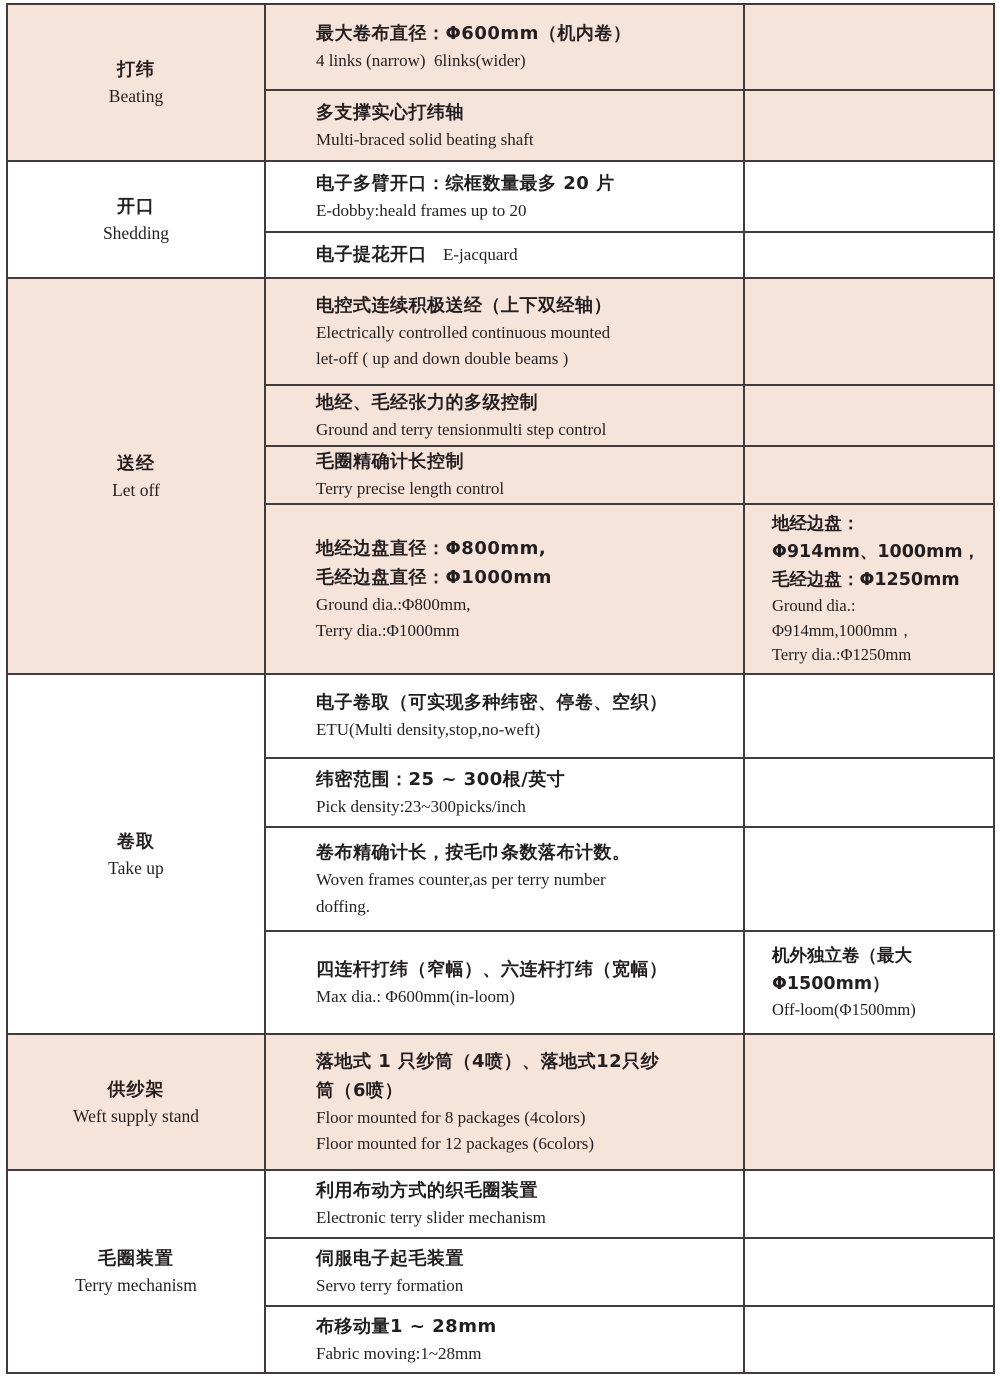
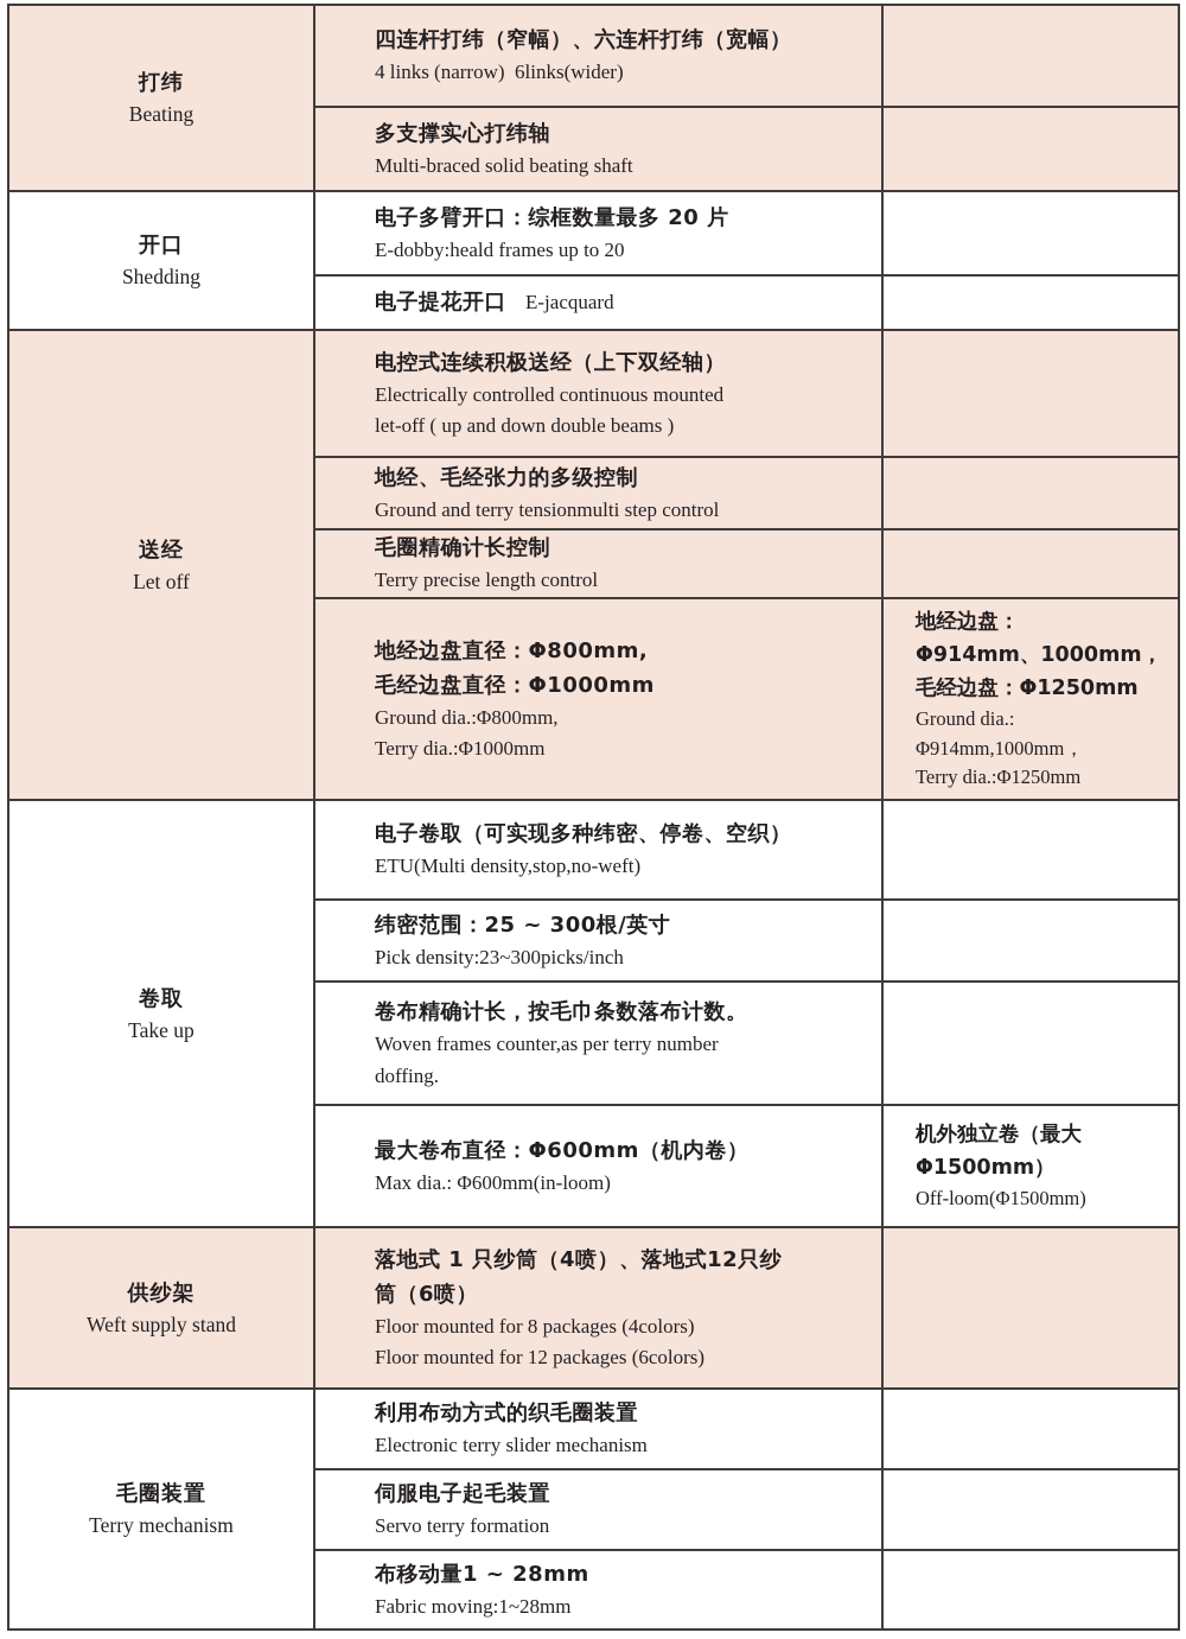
- 打纬 Beating	最大卷布直径：Φ600mm（机内卷） 4 links (narrow) 6links(wider)
+ 打纬 Beating	四连杆打纬（窄幅）、六连杆打纬（宽幅） 4 links (narrow) 6links(wider)
  多支撑实心打纬轴 Multi-braced solid beating shaft
  开口 Shedding	电子多臂开口：综框数量最多 20 片 E-dobby:heald frames up to 20
  电子提花开口 E-jacquard
  送经 Let off	电控式连续积极送经（上下双经轴） Electrically controlled continuous mounted let-off ( up and down double beams )
  地经、毛经张力的多级控制 Ground and terry tensionmulti step control
  毛圈精确计长控制 Terry precise length control
  地经边盘直径：Φ800mm, 毛经边盘直径：Φ1000mm Ground dia.:Φ800mm, Terry dia.:Φ1000mm	地经边盘： Φ914mm、1000mm， 毛经边盘：Φ1250mm Ground dia.: Φ914mm,1000mm， Terry dia.:Φ1250mm
  卷取 Take up	电子卷取（可实现多种纬密、停卷、空织） ETU(Multi density,stop,no-weft)
  纬密范围：25 ~ 300根/英寸 Pick density:23~300picks/inch
  卷布精确计长，按毛巾条数落布计数。 Woven frames counter,as per terry number doffing.
- 四连杆打纬（窄幅）、六连杆打纬（宽幅） Max dia.: Φ600mm(in-loom)	机外独立卷（最大 Φ1500mm） Off-loom(Φ1500mm)
+ 最大卷布直径：Φ600mm（机内卷） Max dia.: Φ600mm(in-loom)	机外独立卷（最大 Φ1500mm） Off-loom(Φ1500mm)
  供纱架 Weft supply stand	落地式 1 只纱筒（4喷）、落地式12只纱 筒（6喷） Floor mounted for 8 packages (4colors) Floor mounted for 12 packages (6colors)
  毛圈装置 Terry mechanism	利用布动方式的织毛圈装置 Electronic terry slider mechanism
  伺服电子起毛装置 Servo terry formation
  布移动量1 ~ 28mm Fabric moving:1~28mm
